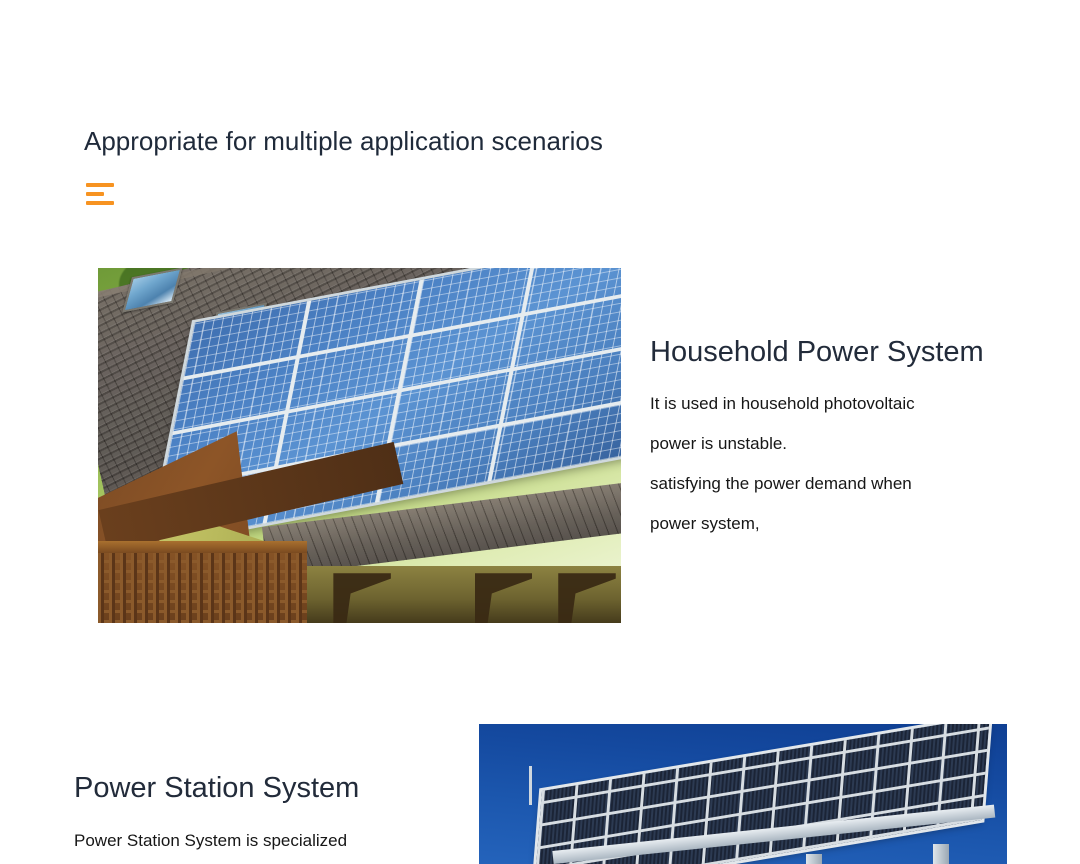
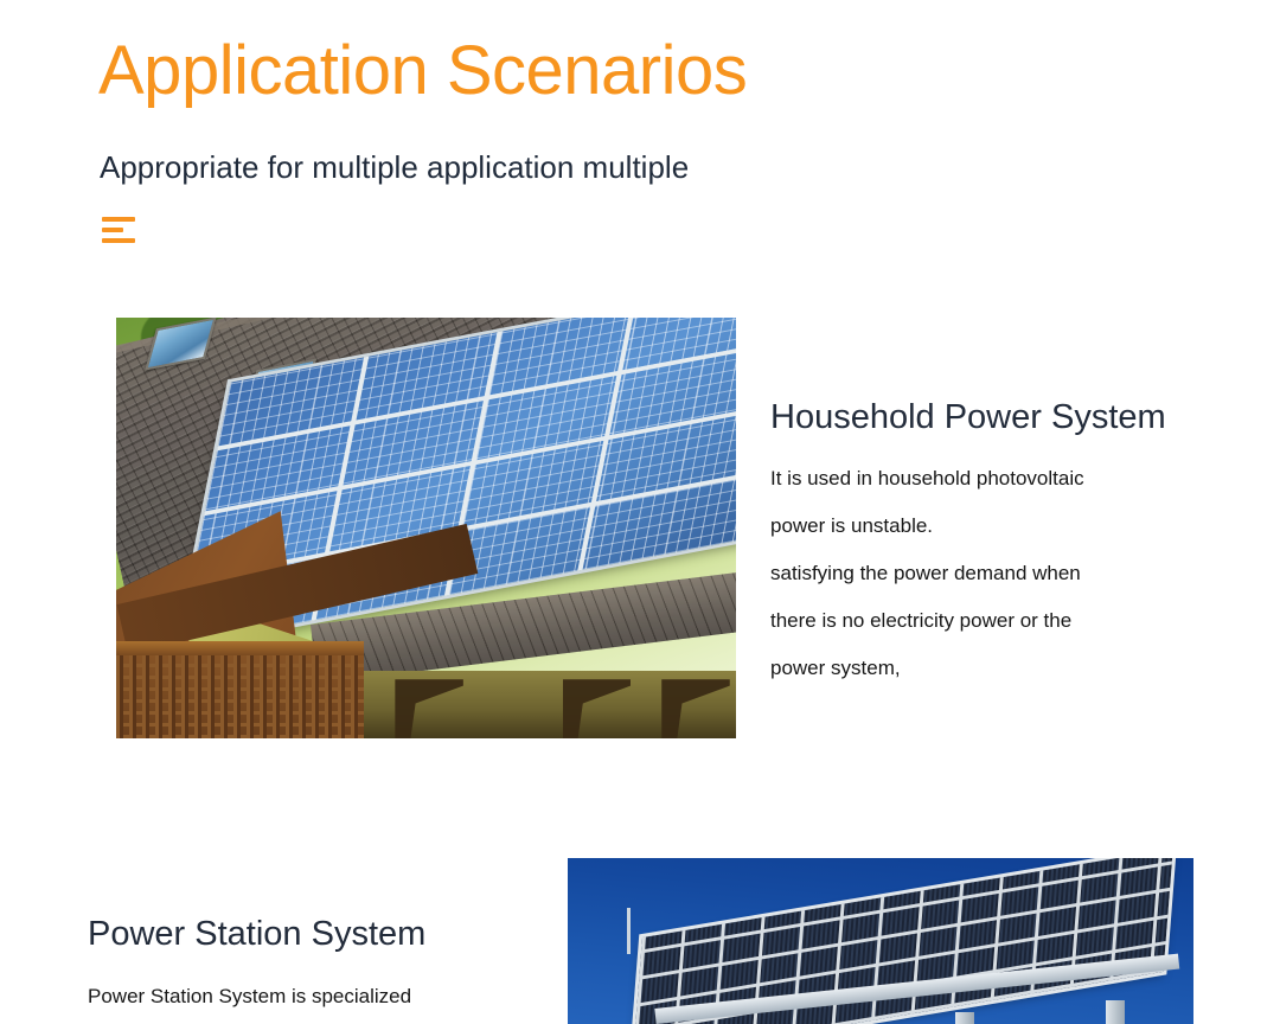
+ Application Scenarios
- Appropriate for multiple application scenarios
+ Appropriate for multiple application multiple
  Household Power System
  It is used in household photovoltaic
  power is unstable.
  satisfying the power demand when
+ there is no electricity power or the
  power system,
  Power Station System
  Power Station System is specialized
